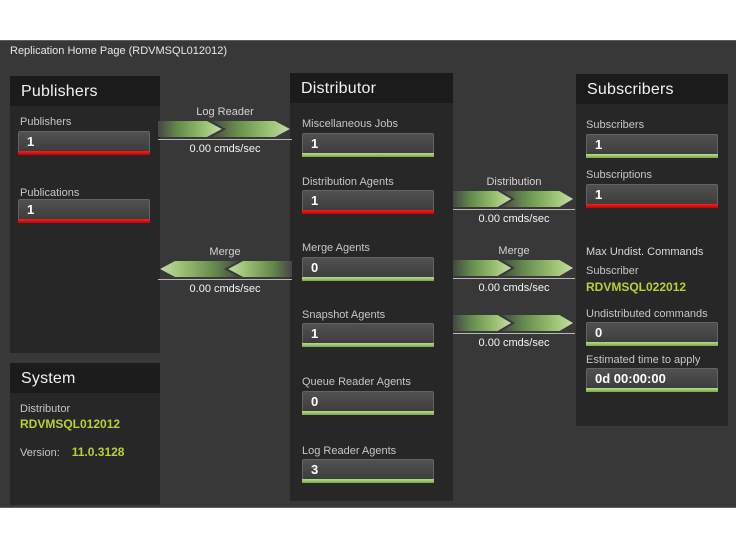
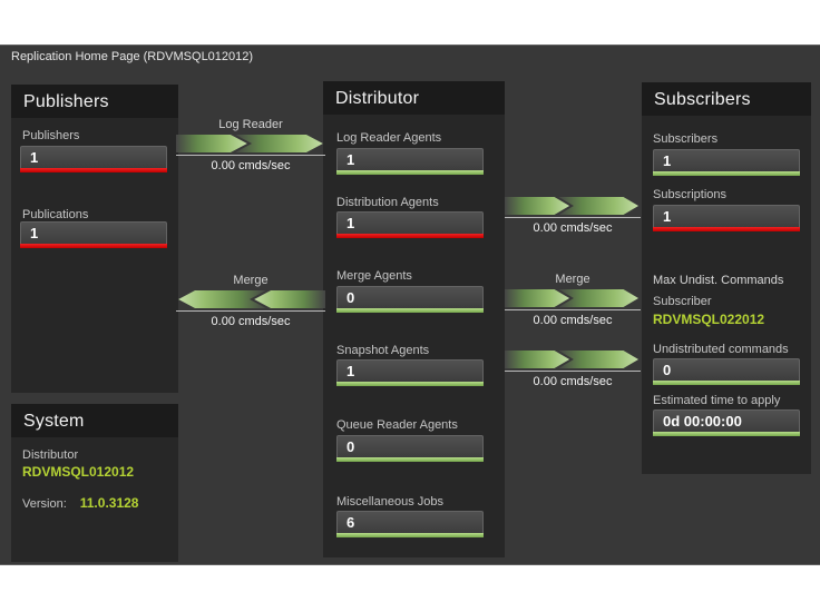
  Replication Home Page (RDVMSQL012012)
  Publishers
  Publishers
  1
  Publications
  1
  System
  Distributor
  RDVMSQL012012
  Version: 11.0.3128
  Distributor
- Miscellaneous Jobs
+ Log Reader Agents
  1
  Distribution Agents
  1
  Merge Agents
  0
  Snapshot Agents
  1
  Queue Reader Agents
  0
- Log Reader Agents
+ Miscellaneous Jobs
- 3
+ 6
  Subscribers
  Subscribers
  1
  Subscriptions
  1
  Max Undist. Commands
  Subscriber
  RDVMSQL022012
  Undistributed commands
  0
  Estimated time to apply
  0d 00:00:00
  Log Reader
  0.00 cmds/sec
  Merge
  0.00 cmds/sec
- Distribution
  0.00 cmds/sec
  Merge
  0.00 cmds/sec
  0.00 cmds/sec
